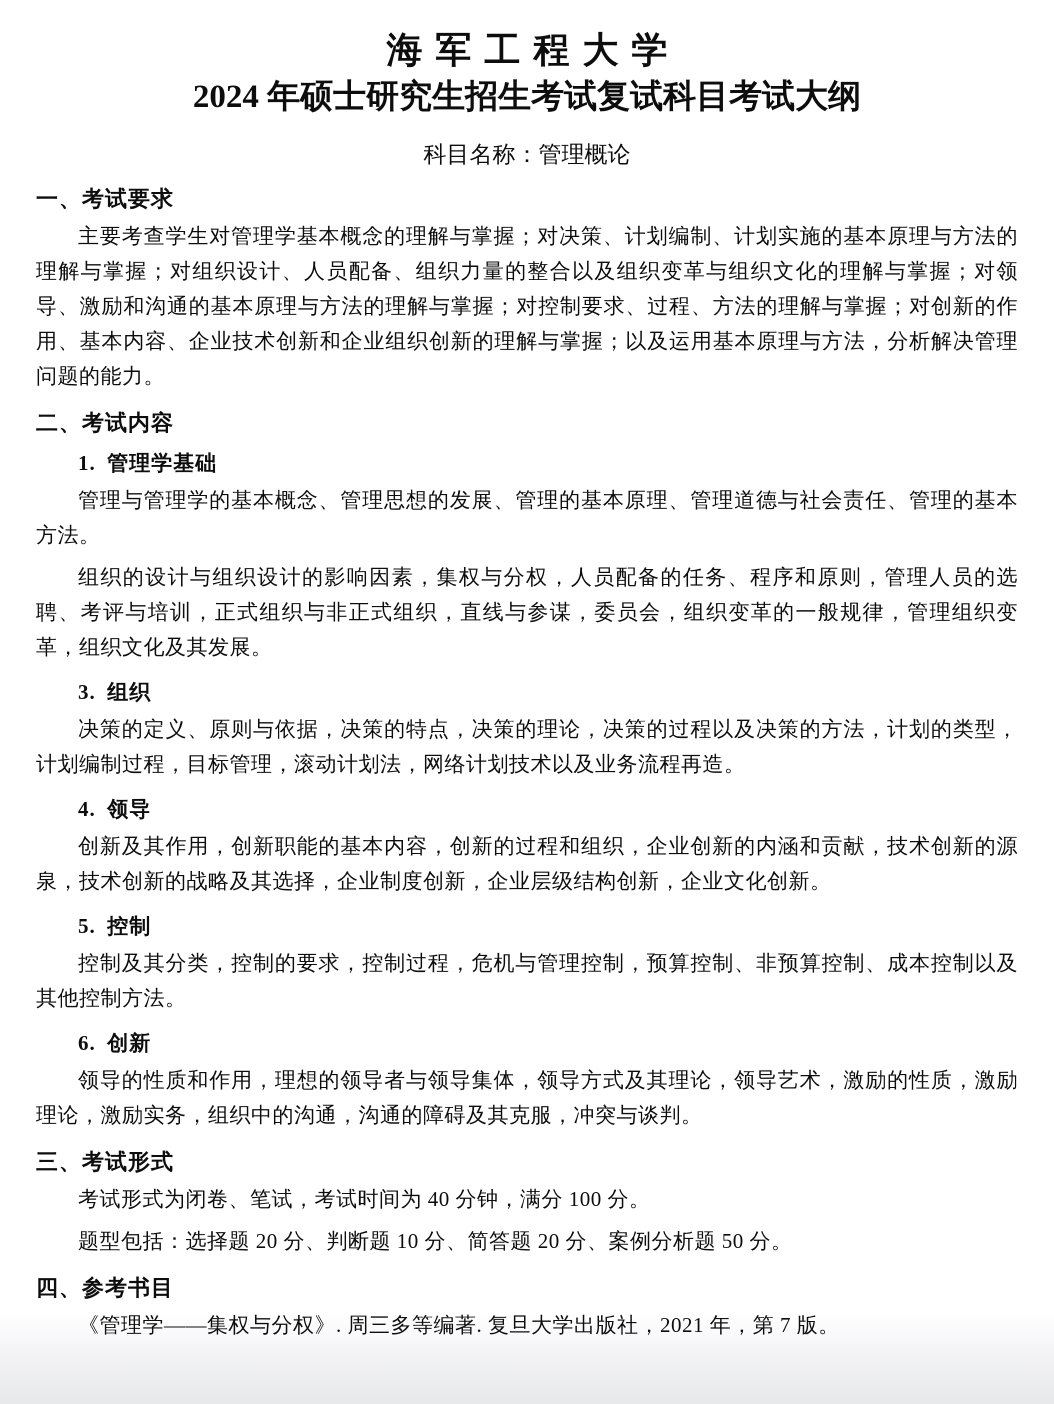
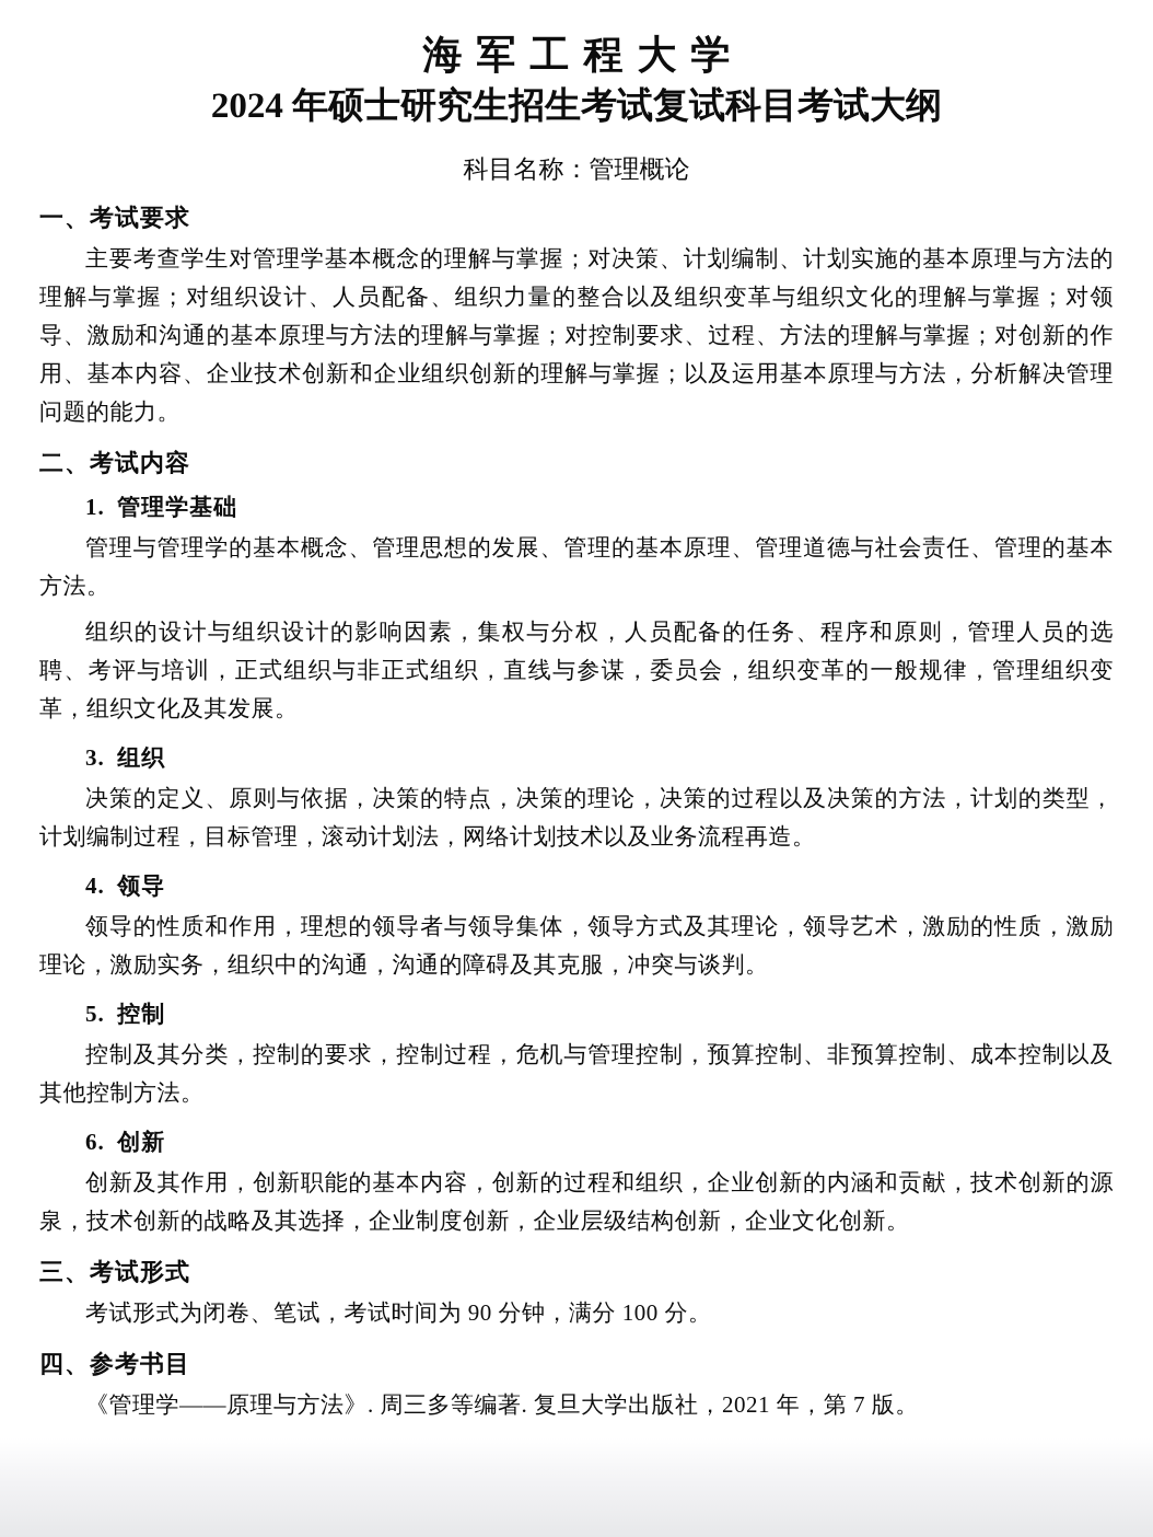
  海 军 工 程 大 学
  2024 年硕士研究生招生考试复试科目考试大纲
  科目名称：管理概论
  一、考试要求
  主要考查学生对管理学基本概念的理解与掌握；对决策、计划编制、计划实施的基本原理与方法的理解与掌握；对组织设计、人员配备、组织力量的整合以及组织变革与组织文化的理解与掌握；对领导、激励和沟通的基本原理与方法的理解与掌握；对控制要求、过程、方法的理解与掌握；对创新的作用、基本内容、企业技术创新和企业组织创新的理解与掌握；以及运用基本原理与方法，分析解决管理问题的能力。
  二、考试内容
  1. 管理学基础
  管理与管理学的基本概念、管理思想的发展、管理的基本原理、管理道德与社会责任、管理的基本方法。
  组织的设计与组织设计的影响因素，集权与分权，人员配备的任务、程序和原则，管理人员的选聘、考评与培训，正式组织与非正式组织，直线与参谋，委员会，组织变革的一般规律，管理组织变革，组织文化及其发展。
  3. 组织
  决策的定义、原则与依据，决策的特点，决策的理论，决策的过程以及决策的方法，计划的类型，计划编制过程，目标管理，滚动计划法，网络计划技术以及业务流程再造。
  4. 领导
- 创新及其作用，创新职能的基本内容，创新的过程和组织，企业创新的内涵和贡献，技术创新的源泉，技术创新的战略及其选择，企业制度创新，企业层级结构创新，企业文化创新。
+ 领导的性质和作用，理想的领导者与领导集体，领导方式及其理论，领导艺术，激励的性质，激励理论，激励实务，组织中的沟通，沟通的障碍及其克服，冲突与谈判。
  5. 控制
  控制及其分类，控制的要求，控制过程，危机与管理控制，预算控制、非预算控制、成本控制以及其他控制方法。
  6. 创新
- 领导的性质和作用，理想的领导者与领导集体，领导方式及其理论，领导艺术，激励的性质，激励理论，激励实务，组织中的沟通，沟通的障碍及其克服，冲突与谈判。
+ 创新及其作用，创新职能的基本内容，创新的过程和组织，企业创新的内涵和贡献，技术创新的源泉，技术创新的战略及其选择，企业制度创新，企业层级结构创新，企业文化创新。
  三、考试形式
- 考试形式为闭卷、笔试，考试时间为 40 分钟，满分 100 分。
+ 考试形式为闭卷、笔试，考试时间为 90 分钟，满分 100 分。
- 题型包括：选择题 20 分、判断题 10 分、简答题 20 分、案例分析题 50 分。
  四、参考书目
- 《管理学——集权与分权》. 周三多等编著. 复旦大学出版社，2021 年，第 7 版。
+ 《管理学——原理与方法》. 周三多等编著. 复旦大学出版社，2021 年，第 7 版。
